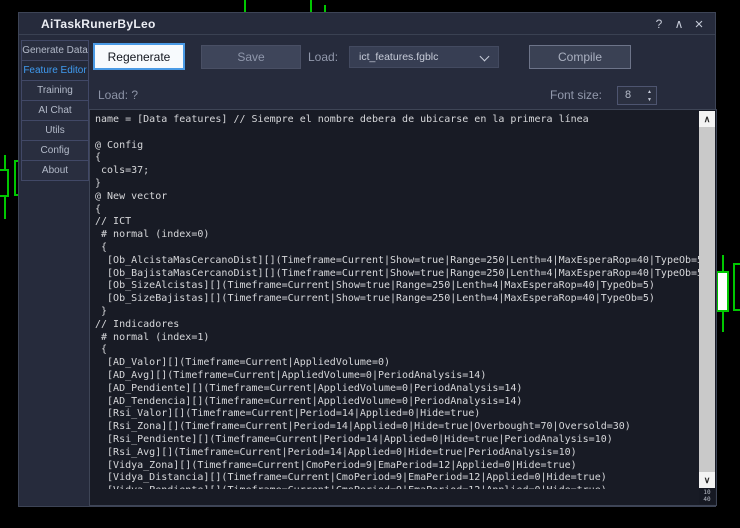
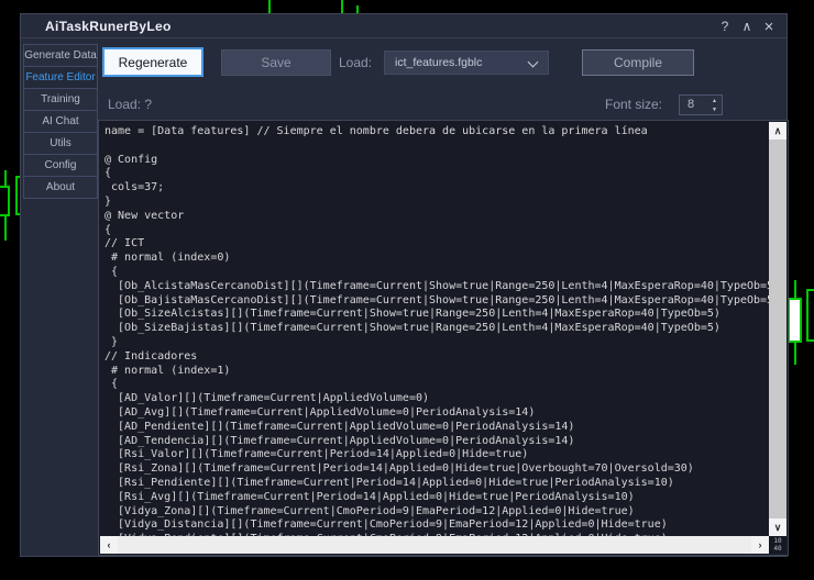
  AiTaskRunerByLeo
  ?
  ∧
  ×
  Generate Data
  Feature Editor
  Training
  AI Chat
  Utils
  Config
  About
  Regenerate
  Save
  Load:
  ict_features.fgblc
  Compile
  Load: ?
  Font size:
  8
  name = [Data features] // Siempre el nombre debera de ubicarse en la primera línea
  @ Config
  {
  cols=37;
  }
  @ New vector
  {
  // ICT
  # normal (index=0)
  {
  [Ob_AlcistaMasCercanoDist][](Timeframe=Current|Show=true|Range=250|Lenth=4|MaxEsperaRop=40|TypeOb=
  [Ob_BajistaMasCercanoDist][](Timeframe=Current|Show=true|Range=250|Lenth=4|MaxEsperaRop=40|TypeOb=
  [Ob_SizeAlcistas][](Timeframe=Current|Show=true|Range=250|Lenth=4|MaxEsperaRop=40|TypeOb=5)
  [Ob_SizeBajistas][](Timeframe=Current|Show=true|Range=250|Lenth=4|MaxEsperaRop=40|TypeOb=5)
  }
  // Indicadores
  # normal (index=1)
  {
  [AD_Valor][](Timeframe=Current|AppliedVolume=0)
  [AD_Avg][](Timeframe=Current|AppliedVolume=0|PeriodAnalysis=14)
  [AD_Pendiente][](Timeframe=Current|AppliedVolume=0|PeriodAnalysis=14)
  [AD_Tendencia][](Timeframe=Current|AppliedVolume=0|PeriodAnalysis=14)
  [Rsi_Valor][](Timeframe=Current|Period=14|Applied=0|Hide=true)
  [Rsi_Zona][](Timeframe=Current|Period=14|Applied=0|Hide=true|Overbought=70|Oversold=30)
  [Rsi_Pendiente][](Timeframe=Current|Period=14|Applied=0|Hide=true|PeriodAnalysis=10)
  [Rsi_Avg][](Timeframe=Current|Period=14|Applied=0|Hide=true|PeriodAnalysis=10)
  [Vidya_Zona][](Timeframe=Current|CmoPeriod=9|EmaPeriod=12|Applied=0|Hide=true)
  [Vidya_Distancia][](Timeframe=Current|CmoPeriod=9|EmaPeriod=12|Applied=0|Hide=true)
  ∧
  ∨
+ ‹
+ ›
